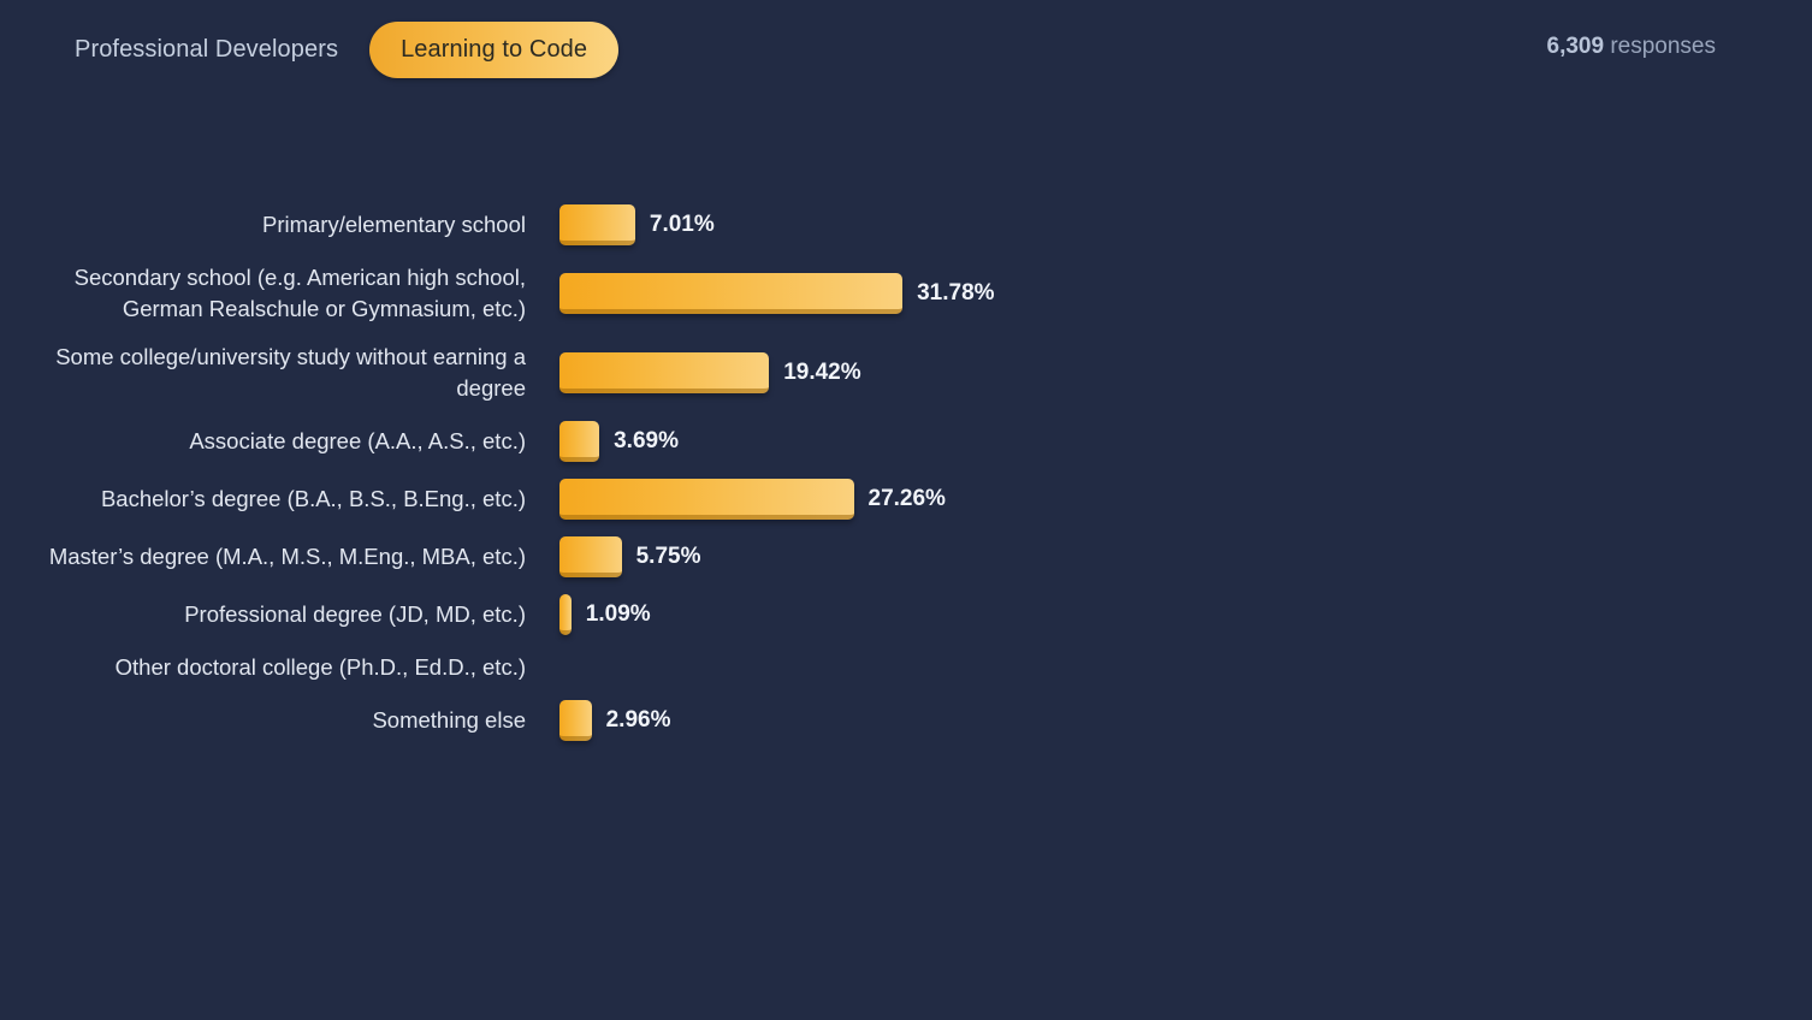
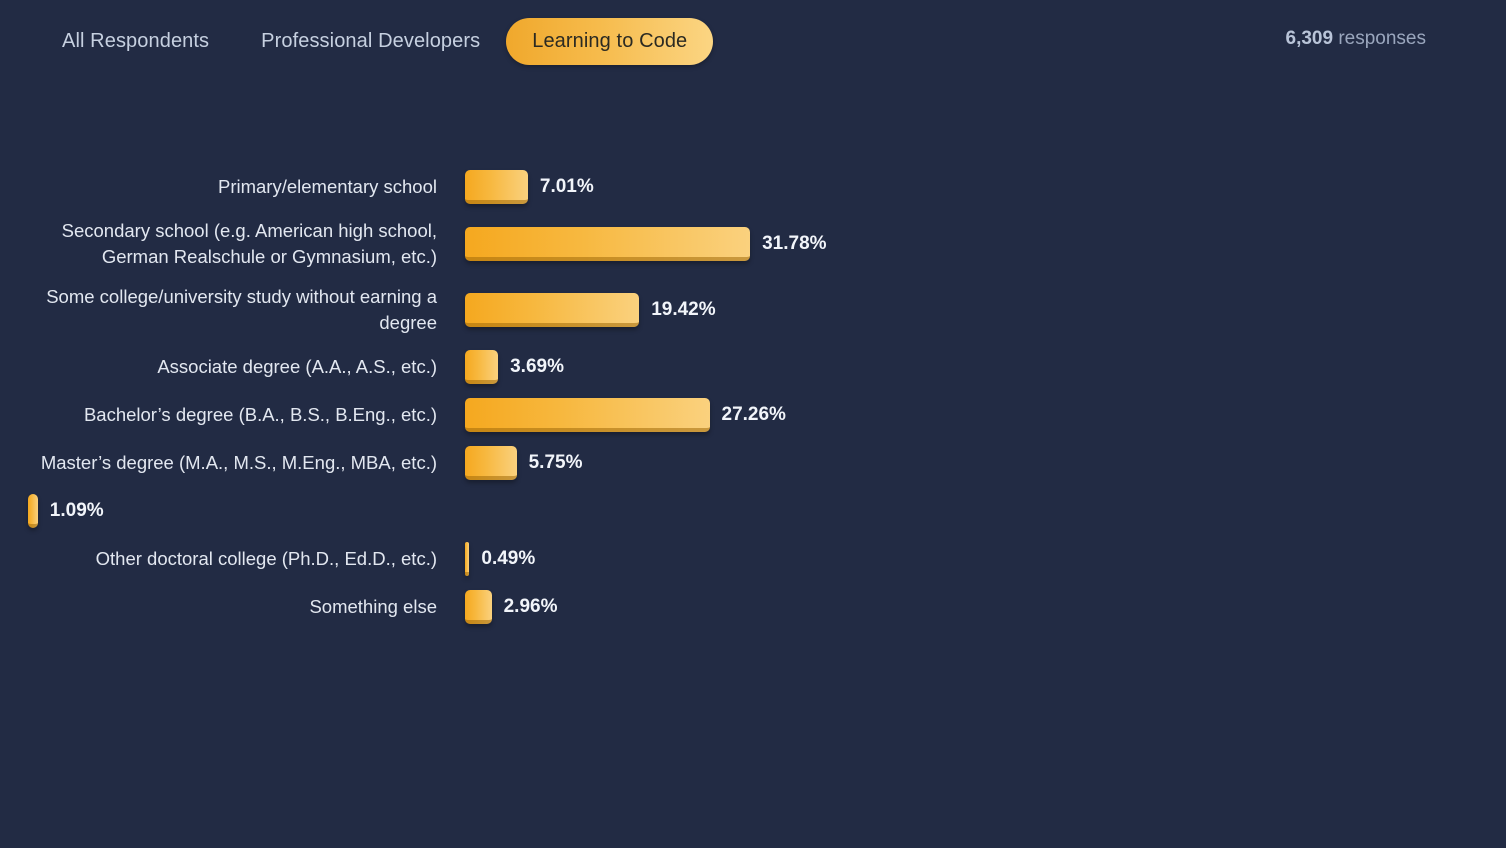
+ All Respondents
  Professional Developers
  Learning to Code
  6,309 responses
  Primary/elementary school
  7.01%
  Secondary school (e.g. American high school, German Realschule or Gymnasium, etc.)
  31.78%
  Some college/university study without earning a degree
  19.42%
  Associate degree (A.A., A.S., etc.)
  3.69%
  Bachelor’s degree (B.A., B.S., B.Eng., etc.)
  27.26%
  Master’s degree (M.A., M.S., M.Eng., MBA, etc.)
  5.75%
- Professional degree (JD, MD, etc.)
  1.09%
  Other doctoral college (Ph.D., Ed.D., etc.)
+ 0.49%
  Something else
  2.96%
